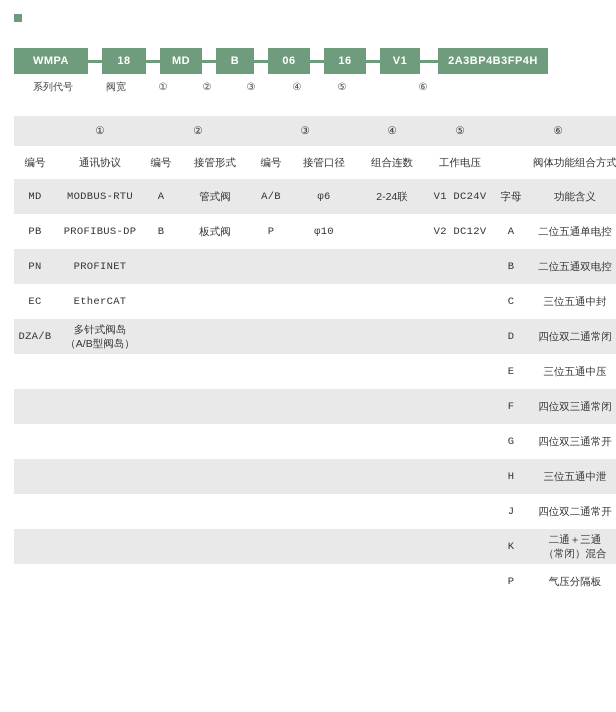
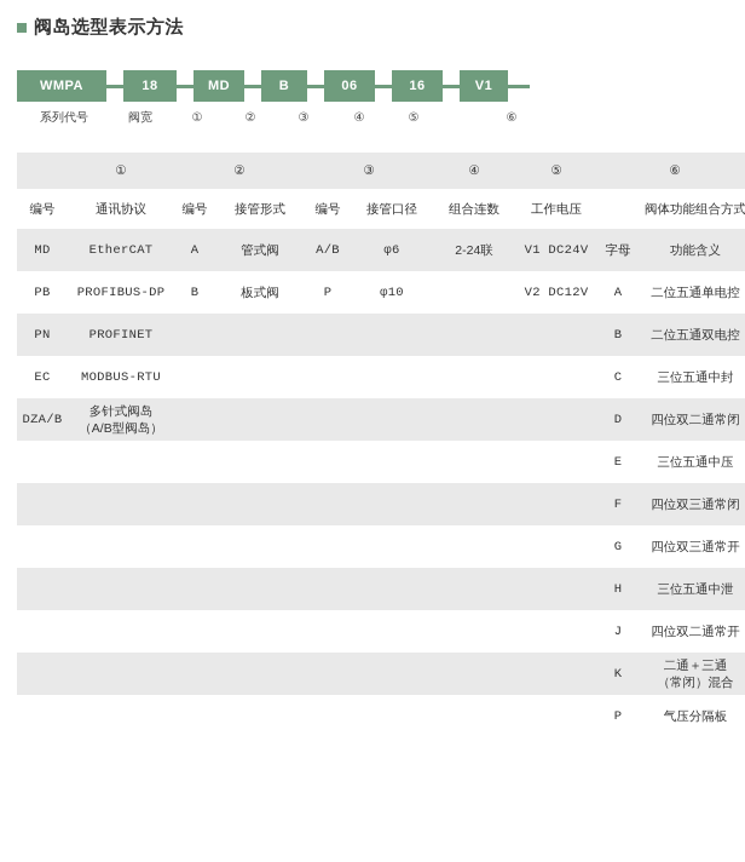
+ 阀岛选型表示方法
  WMPA
  18
  MD
  B
  06
  16
  V1
- 2A3BP4B3FP4H
  系列代号
  阀宽
  ①
  ②
  ③
  ④
  ⑤
  ⑥
  	①	②	③	④	⑤	⑥
  编号	通讯协议	编号	接管形式	编号	接管口径	组合连数	工作电压		阀体功能组合方式
- MD	MODBUS-RTU	A	管式阀	A/B	φ6	2-24联	V1 DC24V	字母	功能含义
+ MD	EtherCAT	A	管式阀	A/B	φ6	2-24联	V1 DC24V	字母	功能含义
  PB	PROFIBUS-DP	B	板式阀	P	φ10		V2 DC12V	A	二位五通单电控
  PN	PROFINET							B	二位五通双电控
- EC	EtherCAT							C	三位五通中封
+ EC	MODBUS-RTU							C	三位五通中封
  DZA/B	多针式阀岛（A/B型阀岛）							D	四位双二通常闭
  								E	三位五通中压
  								F	四位双三通常闭
  								G	四位双三通常开
  								H	三位五通中泄
  								J	四位双二通常开
  								K	二通＋三通（常闭）混合
  								P	气压分隔板
